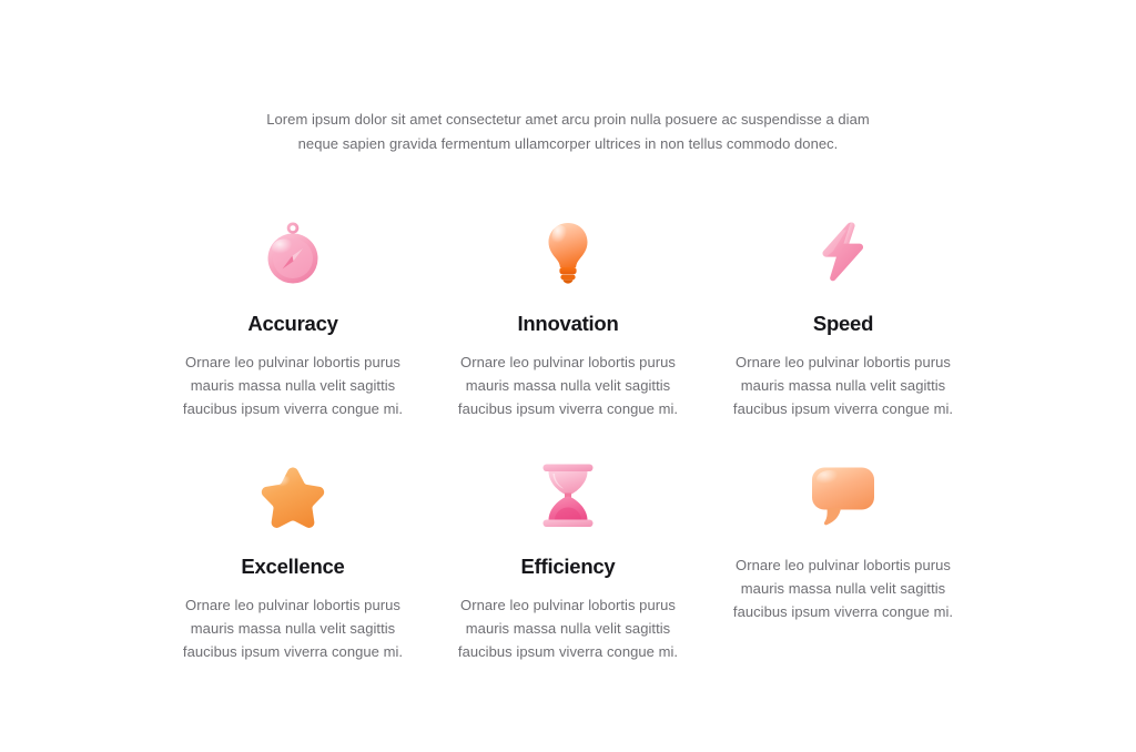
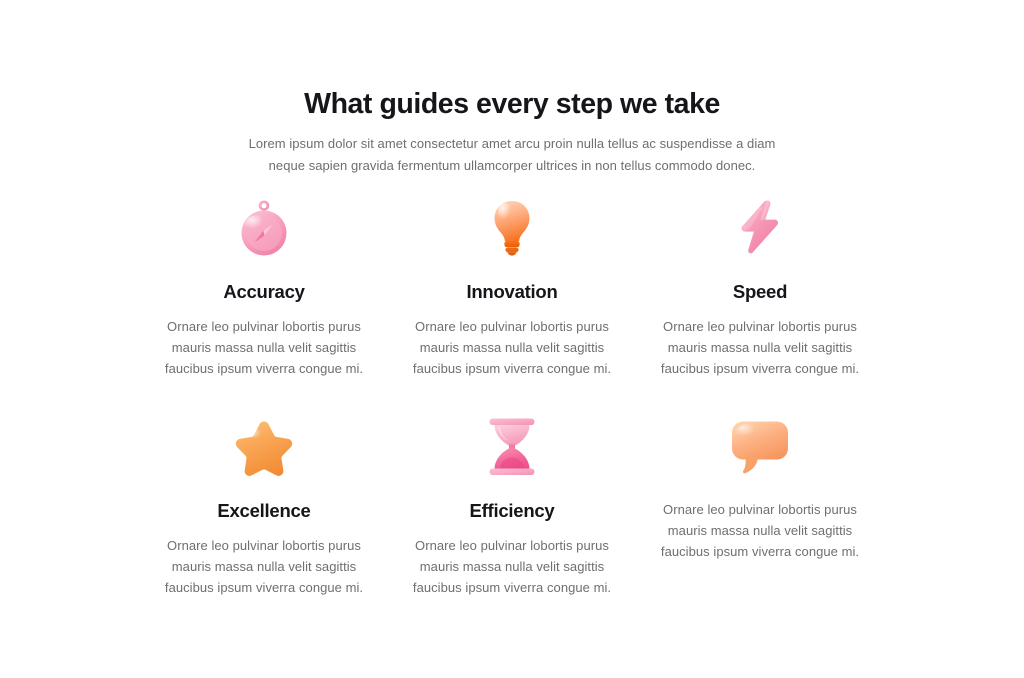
+ What guides every step we take
- Lorem ipsum dolor sit amet consectetur amet arcu proin nulla posuere ac suspendisse a diam neque sapien gravida fermentum ullamcorper ultrices in non tellus commodo donec.
+ Lorem ipsum dolor sit amet consectetur amet arcu proin nulla tellus ac suspendisse a diam neque sapien gravida fermentum ullamcorper ultrices in non tellus commodo donec.
  Accuracy
  Ornare leo pulvinar lobortis purus mauris massa nulla velit sagittis faucibus ipsum viverra congue mi.
  Innovation
  Ornare leo pulvinar lobortis purus mauris massa nulla velit sagittis faucibus ipsum viverra congue mi.
  Speed
  Ornare leo pulvinar lobortis purus mauris massa nulla velit sagittis faucibus ipsum viverra congue mi.
  Excellence
  Ornare leo pulvinar lobortis purus mauris massa nulla velit sagittis faucibus ipsum viverra congue mi.
  Efficiency
  Ornare leo pulvinar lobortis purus mauris massa nulla velit sagittis faucibus ipsum viverra congue mi.
  Ornare leo pulvinar lobortis purus mauris massa nulla velit sagittis faucibus ipsum viverra congue mi.
